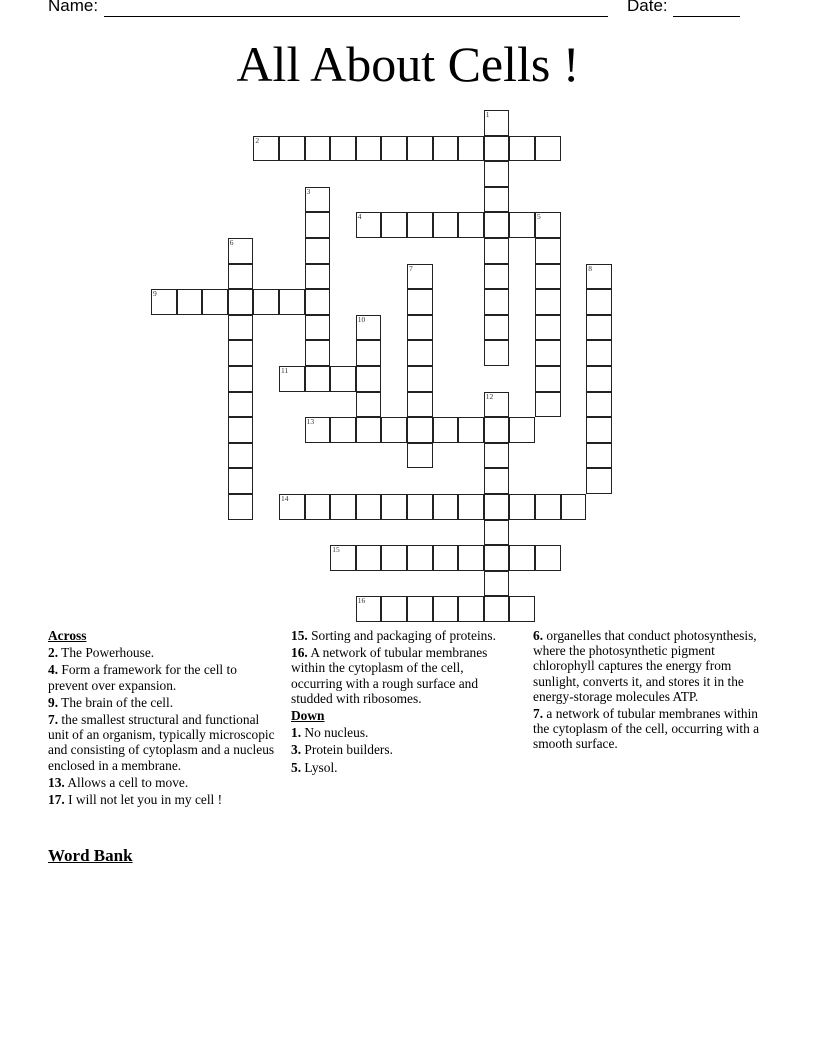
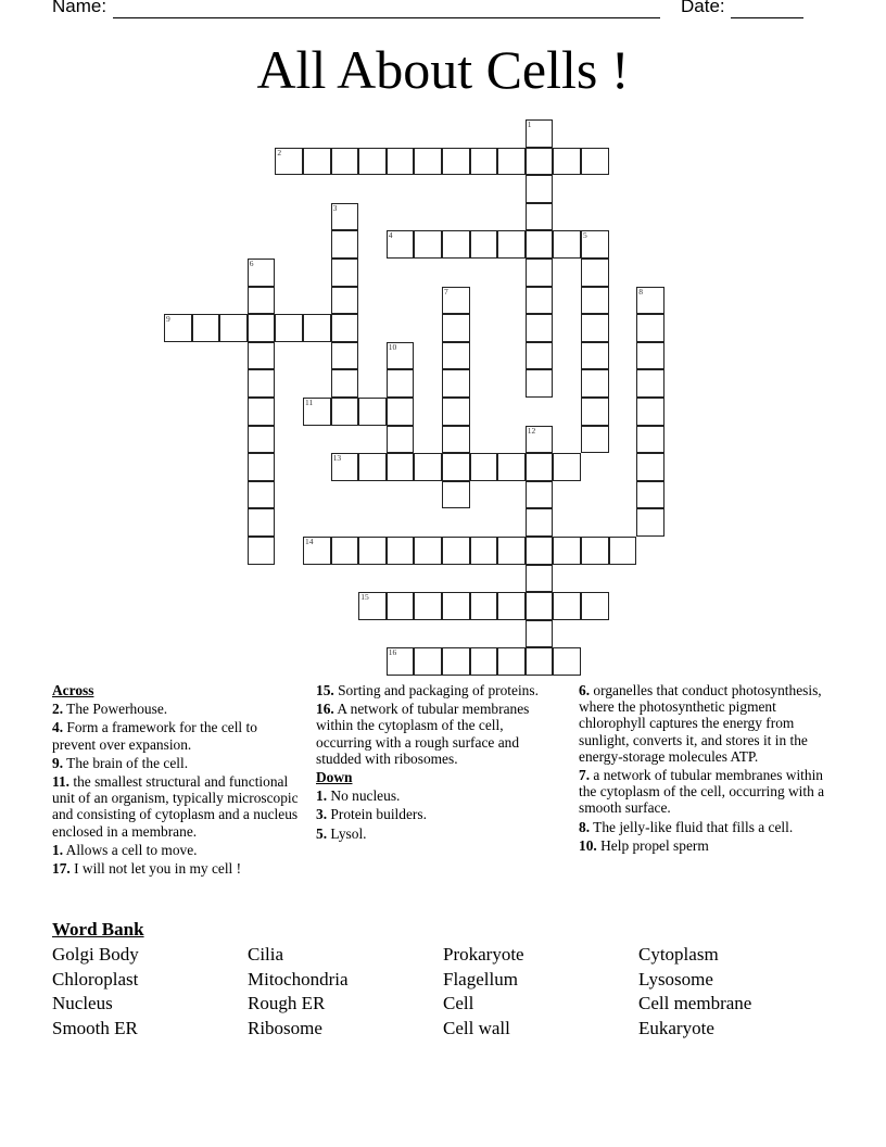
  Name:
  Date:
  All About Cells !
  1
  2
  3
  4
  5
  6
  7
  8
  9
  10
  11
  12
  13
  14
  15
  16
  Across
  2. The Powerhouse.
  4. Form a framework for the cell to prevent over expansion.
  9. The brain of the cell.
- 7. the smallest structural and functional unit of an organism, typically microscopic and consisting of cytoplasm and a nucleus enclosed in a membrane.
+ 11. the smallest structural and functional unit of an organism, typically microscopic and consisting of cytoplasm and a nucleus enclosed in a membrane.
- 13. Allows a cell to move.
+ 1. Allows a cell to move.
  17. I will not let you in my cell !
  15. Sorting and packaging of proteins.
  16. A network of tubular membranes within the cytoplasm of the cell, occurring with a rough surface and studded with ribosomes.
  Down
  1. No nucleus.
  3. Protein builders.
  5. Lysol.
  6. organelles that conduct photosynthesis, where the photosynthetic pigment chlorophyll captures the energy from sunlight, converts it, and stores it in the energy-storage molecules ATP.
  7. a network of tubular membranes within the cytoplasm of the cell, occurring with a smooth surface.
+ 8. The jelly-like fluid that fills a cell.
+ 10. Help propel sperm
  Word Bank
+ Golgi Body
+ Cilia
+ Prokaryote
+ Cytoplasm
+ Chloroplast
+ Mitochondria
+ Flagellum
+ Lysosome
+ Nucleus
+ Rough ER
+ Cell
+ Cell membrane
+ Smooth ER
+ Ribosome
+ Cell wall
+ Eukaryote
